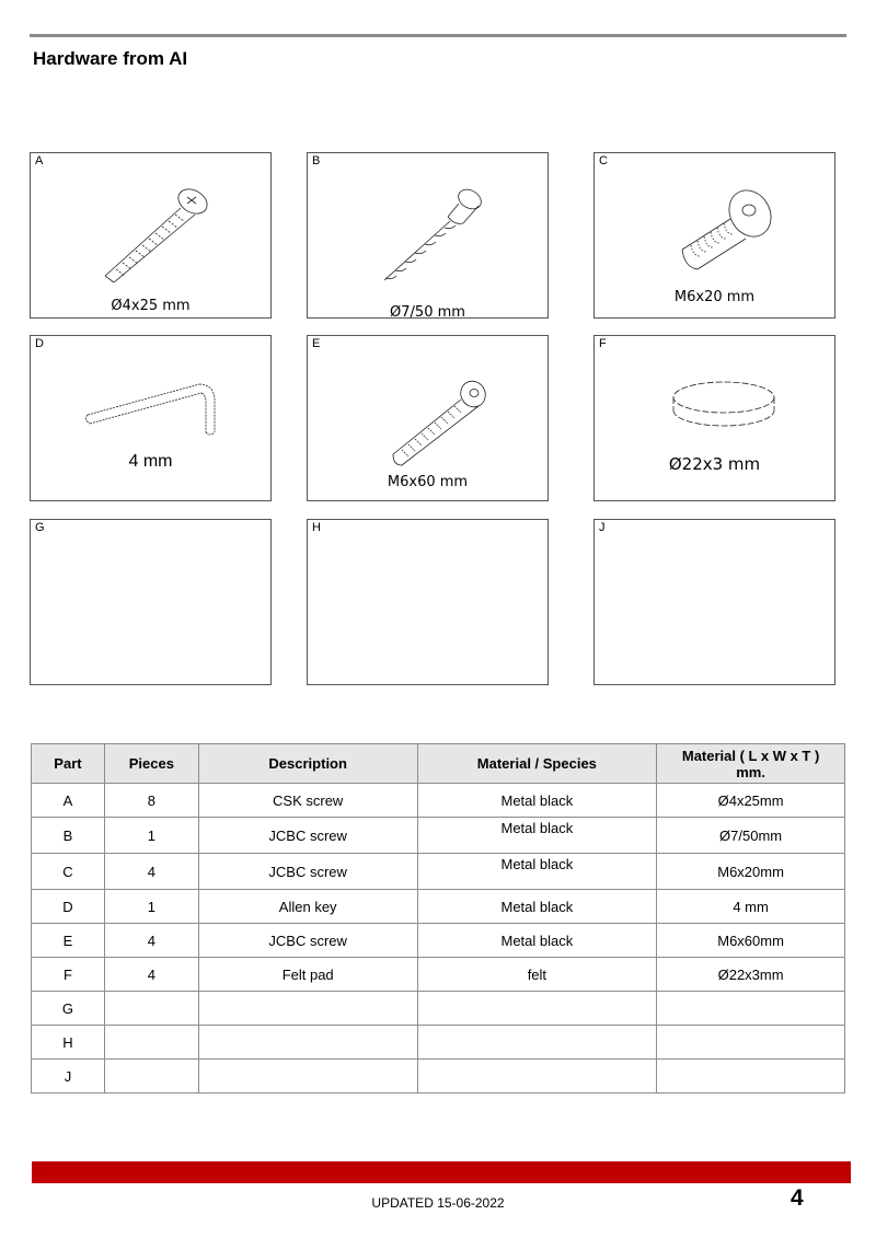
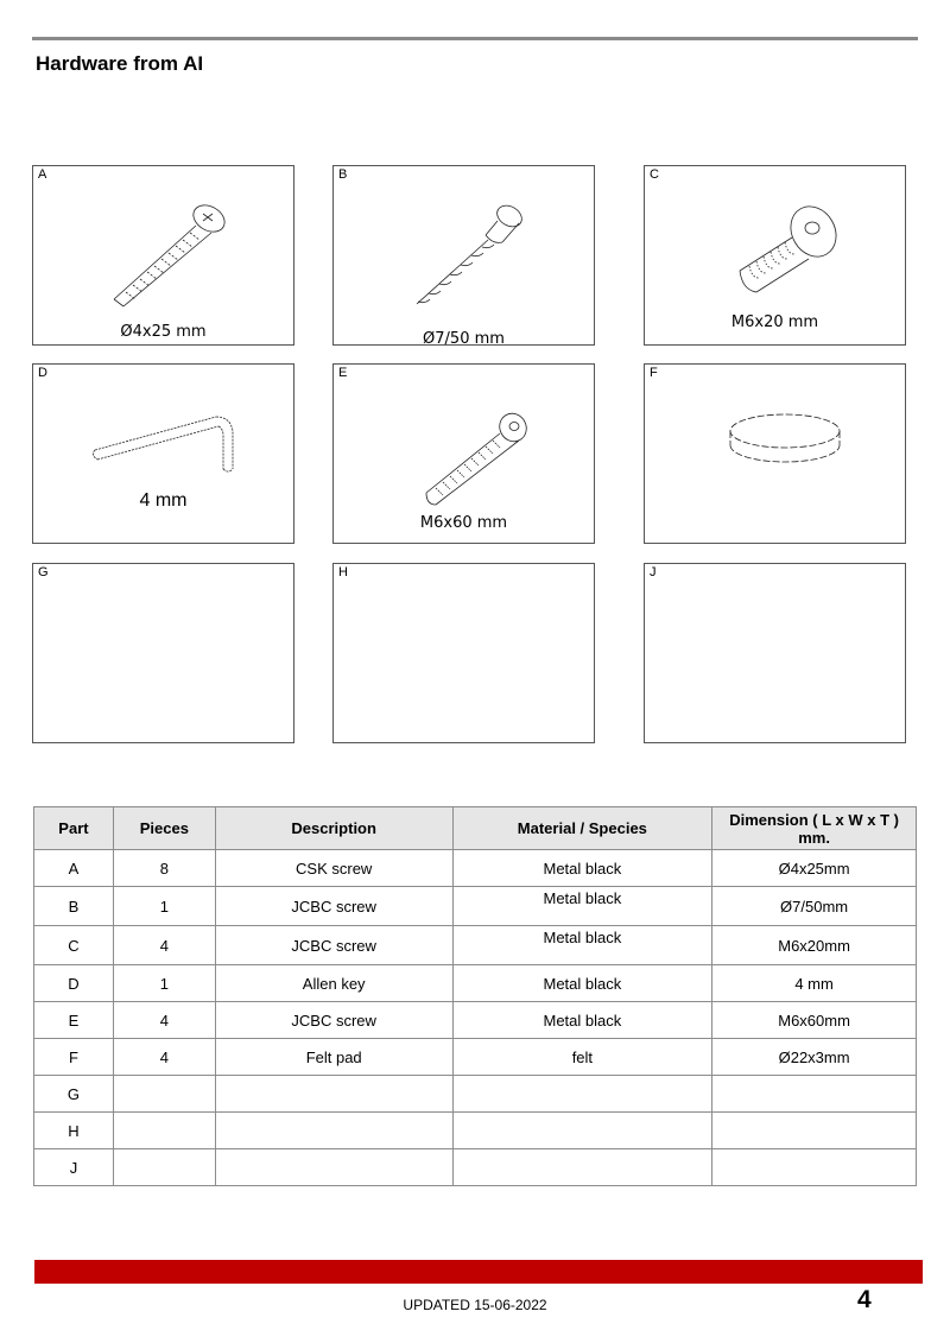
  Hardware from AI
  A
  Ø4x25 mm
  B
  Ø7/50 mm
  C
  M6x20 mm
  D
  4 mm
  E
  M6x60 mm
  F
- Ø22x3 mm
  G
  H
  J
- Part	Pieces	Description	Material / Species	Material ( L x W x T )mm.
+ Part	Pieces	Description	Material / Species	Dimension ( L x W x T )mm.
  A	8	CSK screw	Metal black	Ø4x25mm
  B	1	JCBC screw	Metal black	Ø7/50mm
  C	4	JCBC screw	Metal black	M6x20mm
  D	1	Allen key	Metal black	4 mm
  E	4	JCBC screw	Metal black	M6x60mm
  F	4	Felt pad	felt	Ø22x3mm
  G
  H
  J
  UPDATED 15-06-2022
  4
